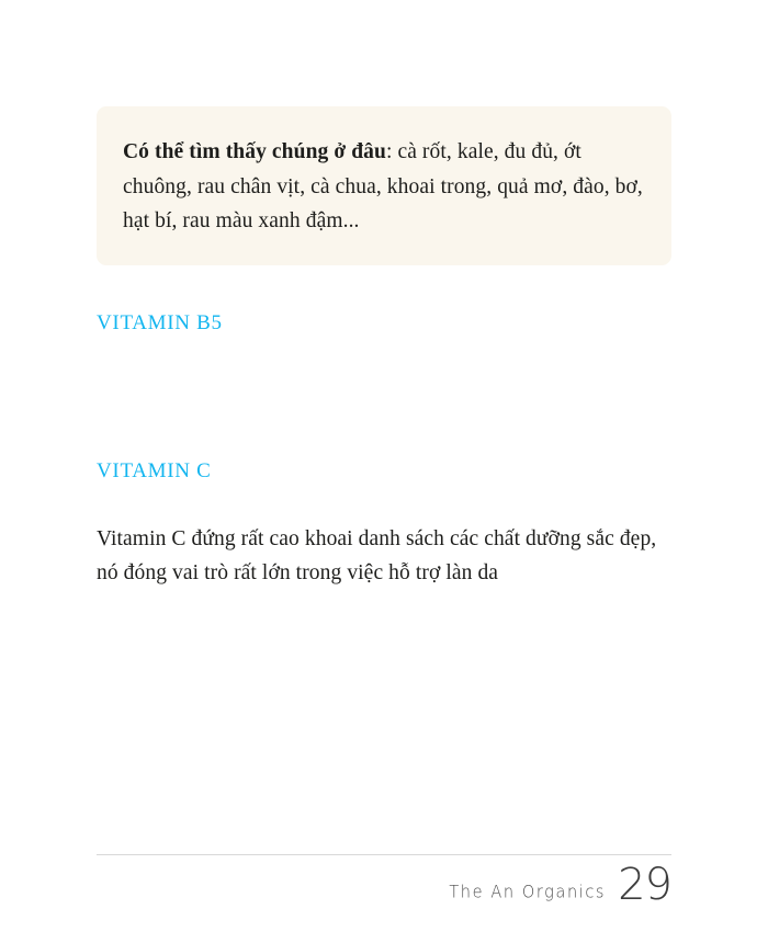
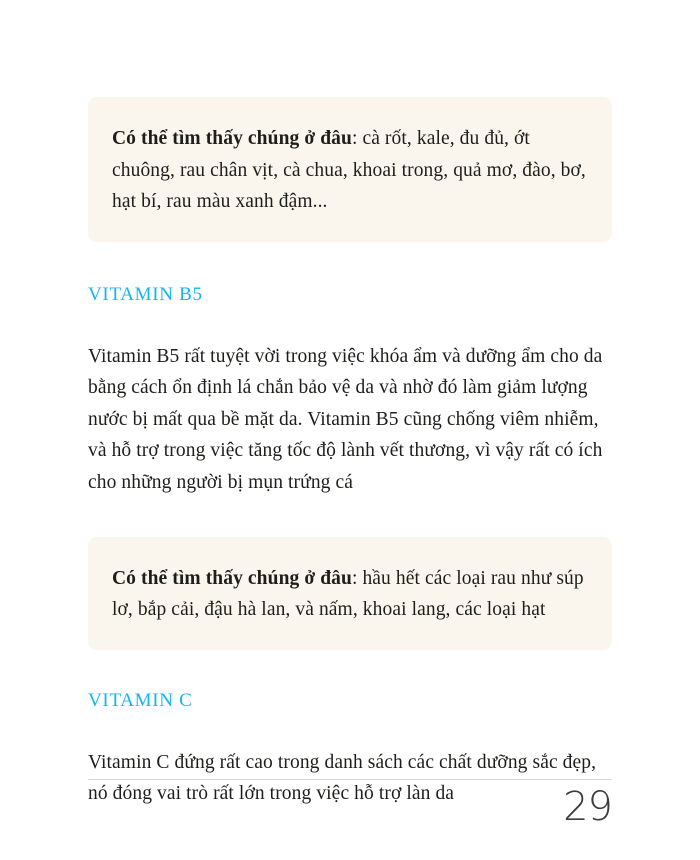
  Có thể tìm thấy chúng ở đâu: cà rốt, kale, đu đủ, ớt chuông, rau chân vịt, cà chua, khoai trong, quả mơ, đào, bơ, hạt bí, rau màu xanh đậm...
  VITAMIN B5
+ Vitamin B5 rất tuyệt vời trong việc khóa ẩm và dưỡng ẩm cho da bằng cách ổn định lá chắn bảo vệ da và nhờ đó làm giảm lượng nước bị mất qua bề mặt da. Vitamin B5 cũng chống viêm nhiễm, và hỗ trợ trong việc tăng tốc độ lành vết thương, vì vậy rất có ích cho những người bị mụn trứng cá
+ Có thể tìm thấy chúng ở đâu: hầu hết các loại rau như súp lơ, bắp cải, đậu hà lan, và nấm, khoai lang, các loại hạt
  VITAMIN C
- Vitamin C đứng rất cao khoai danh sách các chất dưỡng sắc đẹp, nó đóng vai trò rất lớn trong việc hỗ trợ làn da
+ Vitamin C đứng rất cao trong danh sách các chất dưỡng sắc đẹp, nó đóng vai trò rất lớn trong việc hỗ trợ làn da
- The An Organics
  29
